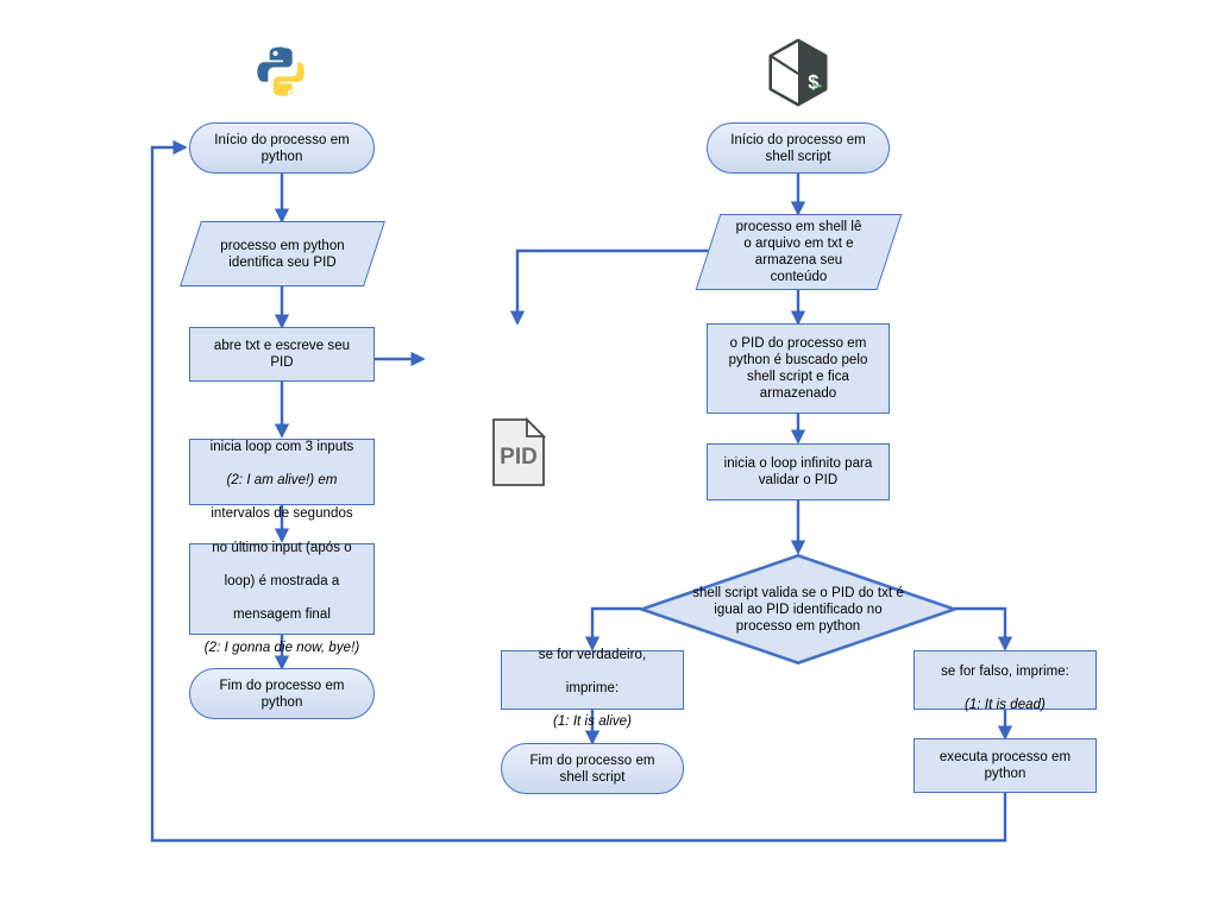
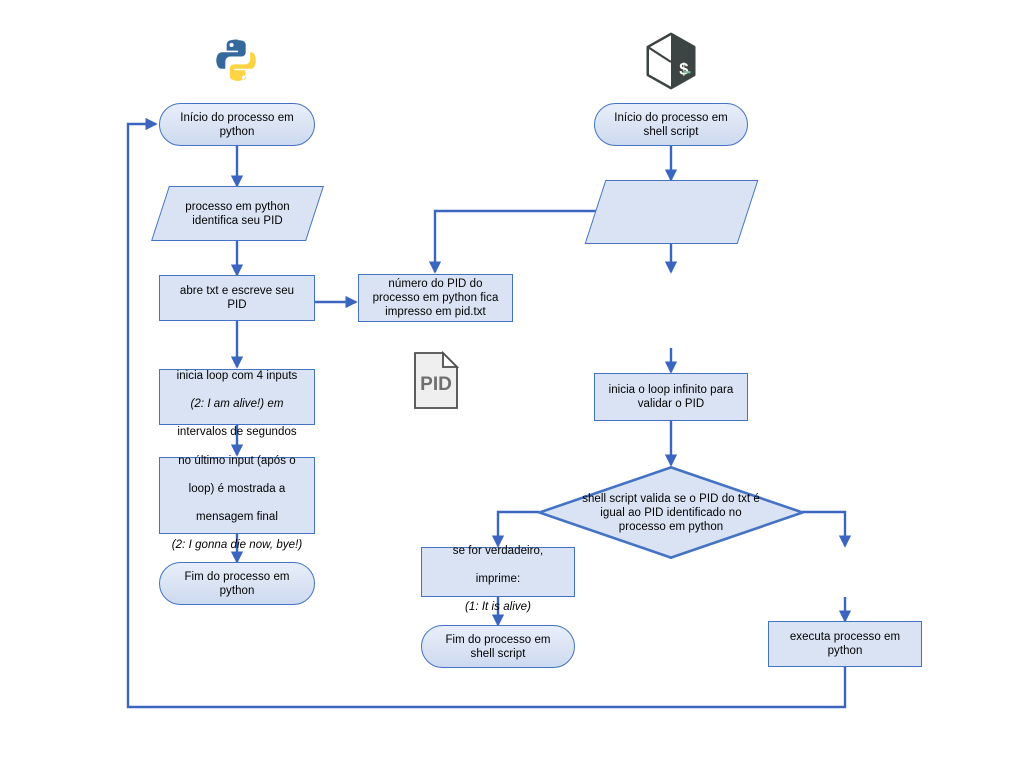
  $
  PID
  Início do processo em
  python
  processo em python
  identifica seu PID
  abre txt e escreve seu
  PID
- inicia loop com 3 inputs
+ inicia loop com 4 inputs
  (2: I am alive!) em
  intervalos de segundos
  no último input (após o
  loop) é mostrada a
  mensagem final
  (2: I gonna die now, bye!)
  Fim do processo em
  python
+ número do PID do
+ processo em python fica
+ impresso em pid.txt
  Início do processo em
  shell script
- processo em shell lê
- o arquivo em txt e
- armazena seu
- conteúdo
- o PID do processo em
- python é buscado pelo
- shell script e fica
- armazenado
  inicia o loop infinito para
  validar o PID
  shell script valida se o PID do txt é
  igual ao PID identificado no
  processo em python
  se for verdadeiro,
  imprime:
  (1: It is alive)
  Fim do processo em
  shell script
- se for falso, imprime:
- (1: It is dead)
  executa processo em
  python
